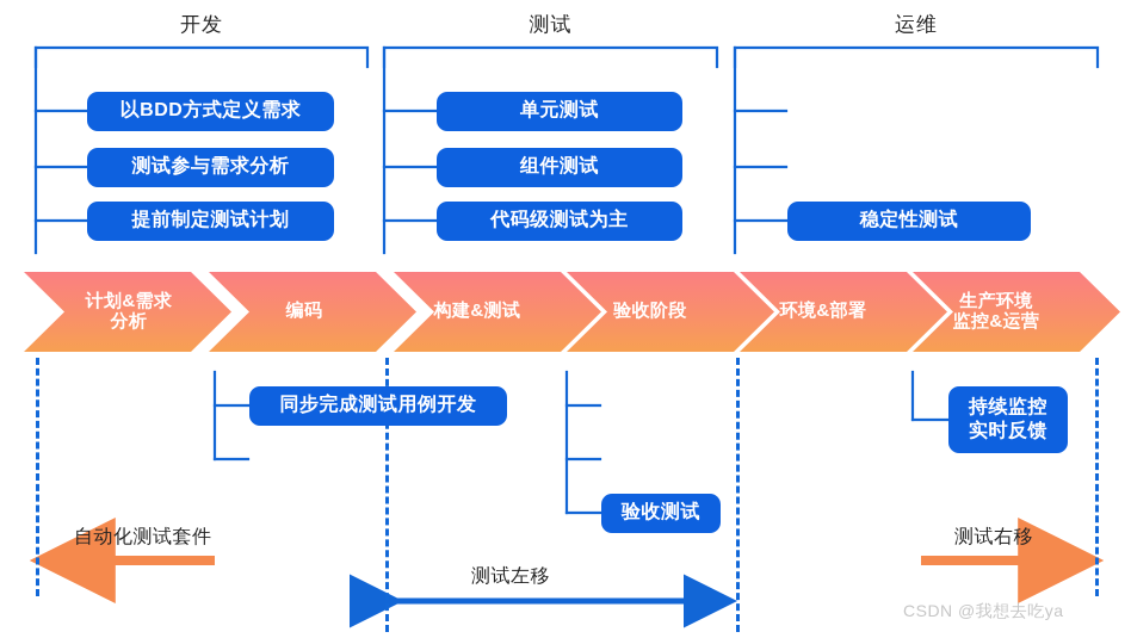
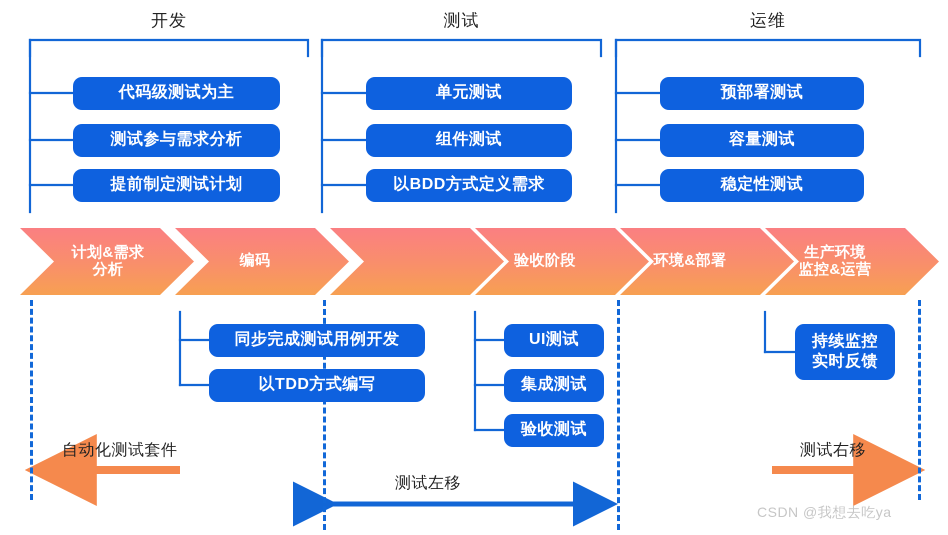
  开发
  测试
  运维
- 以BDD方式定义需求
+ 代码级测试为主
  测试参与需求分析
  提前制定测试计划
  单元测试
  组件测试
- 代码级测试为主
+ 以BDD方式定义需求
+ 预部署测试
+ 容量测试
  稳定性测试
  计划&需求
  分析
  编码
- 构建&测试
  验收阶段
  环境&部署
  生产环境
  监控&运营
  同步完成测试用例开发
+ 以TDD方式编写
+ UI测试
+ 集成测试
  验收测试
  持续监控
  实时反馈
  自动化测试套件
  测试右移
  测试左移
  CSDN @我想去吃ya
